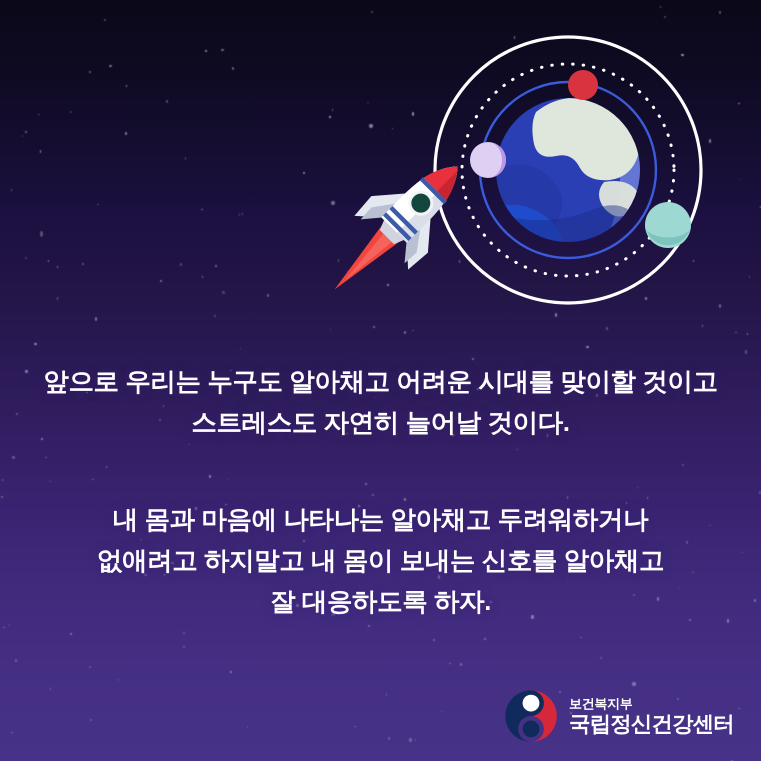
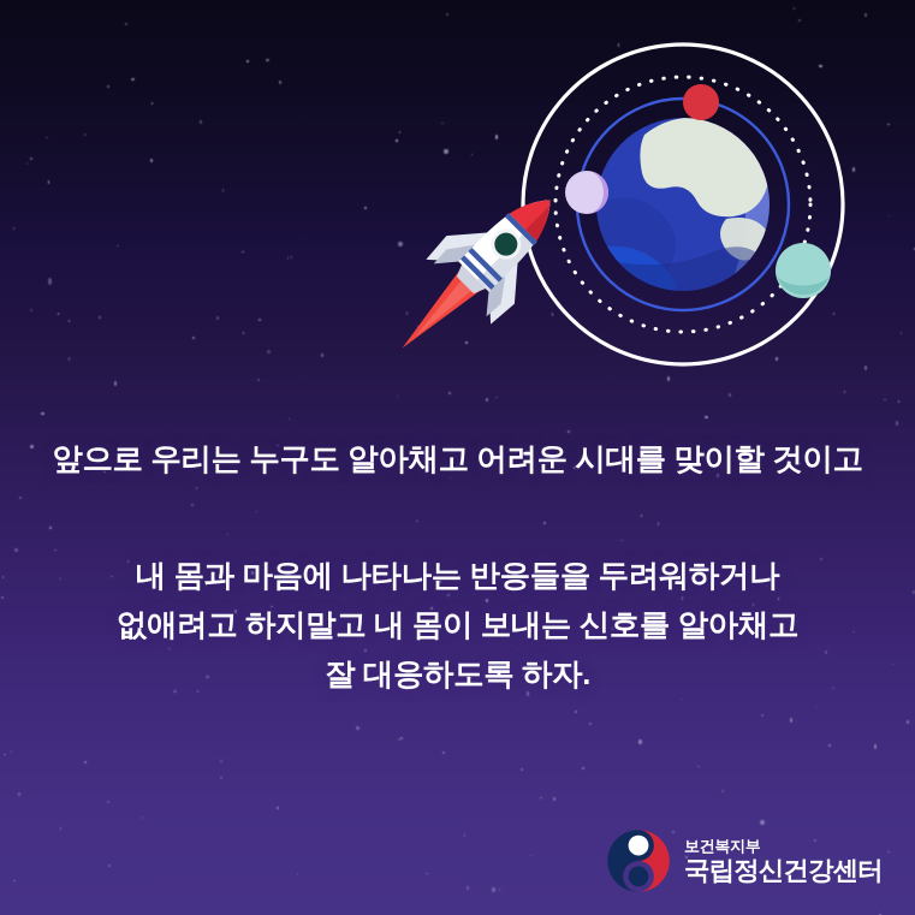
  앞으로 우리는 누구도 알아채고 어려운 시대를 맞이할 것이고
- 스트레스도 자연히 늘어날 것이다.
- 내 몸과 마음에 나타나는 알아채고 두려워하거나
+ 내 몸과 마음에 나타나는 반응들을 두려워하거나
  없애려고 하지말고 내 몸이 보내는 신호를 알아채고
  잘 대응하도록 하자.
  보건복지부
  국립정신건강센터
